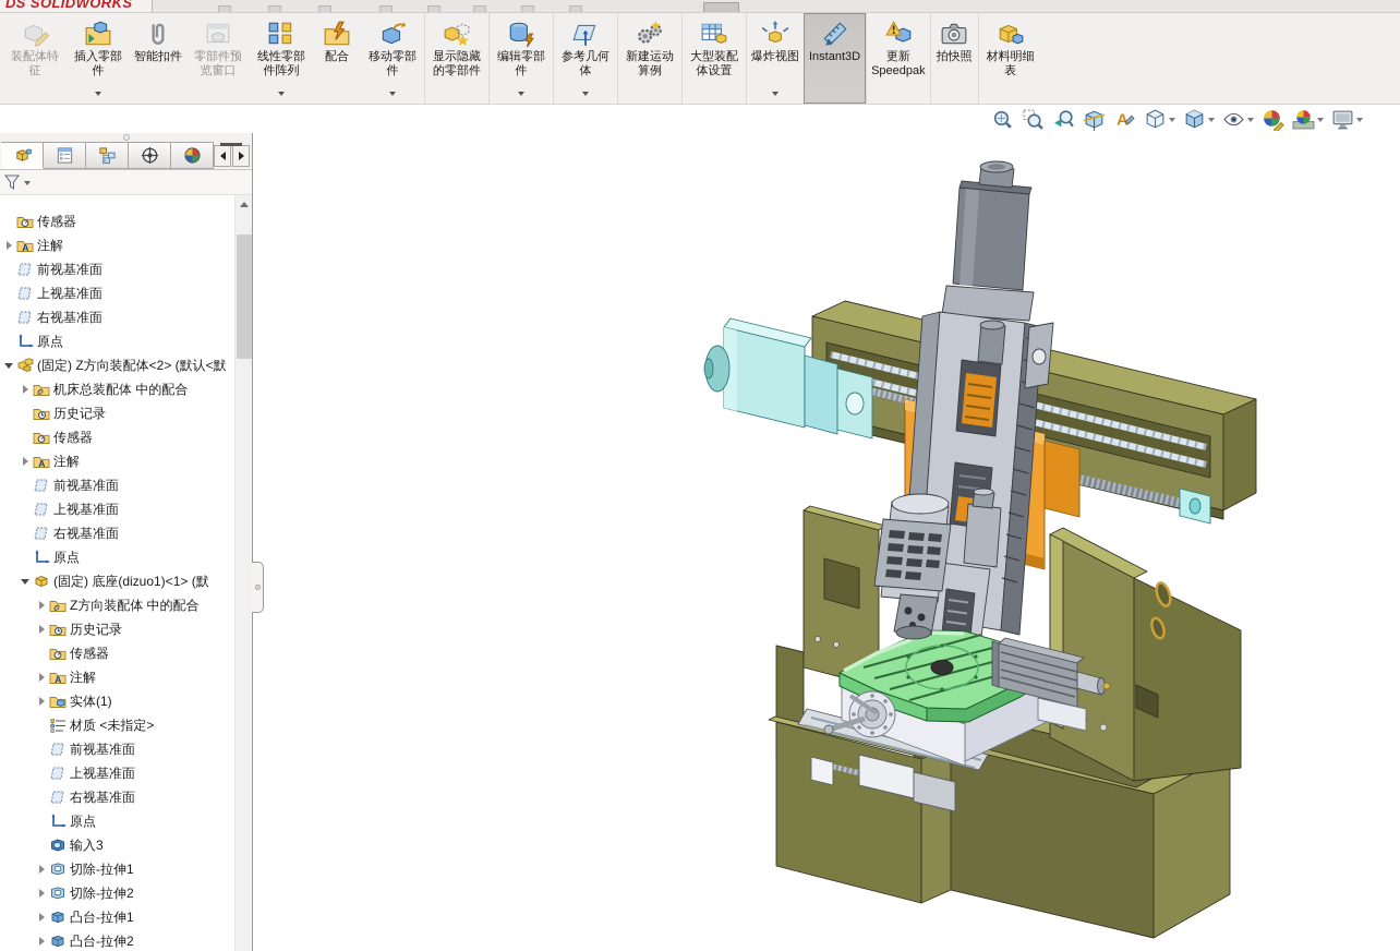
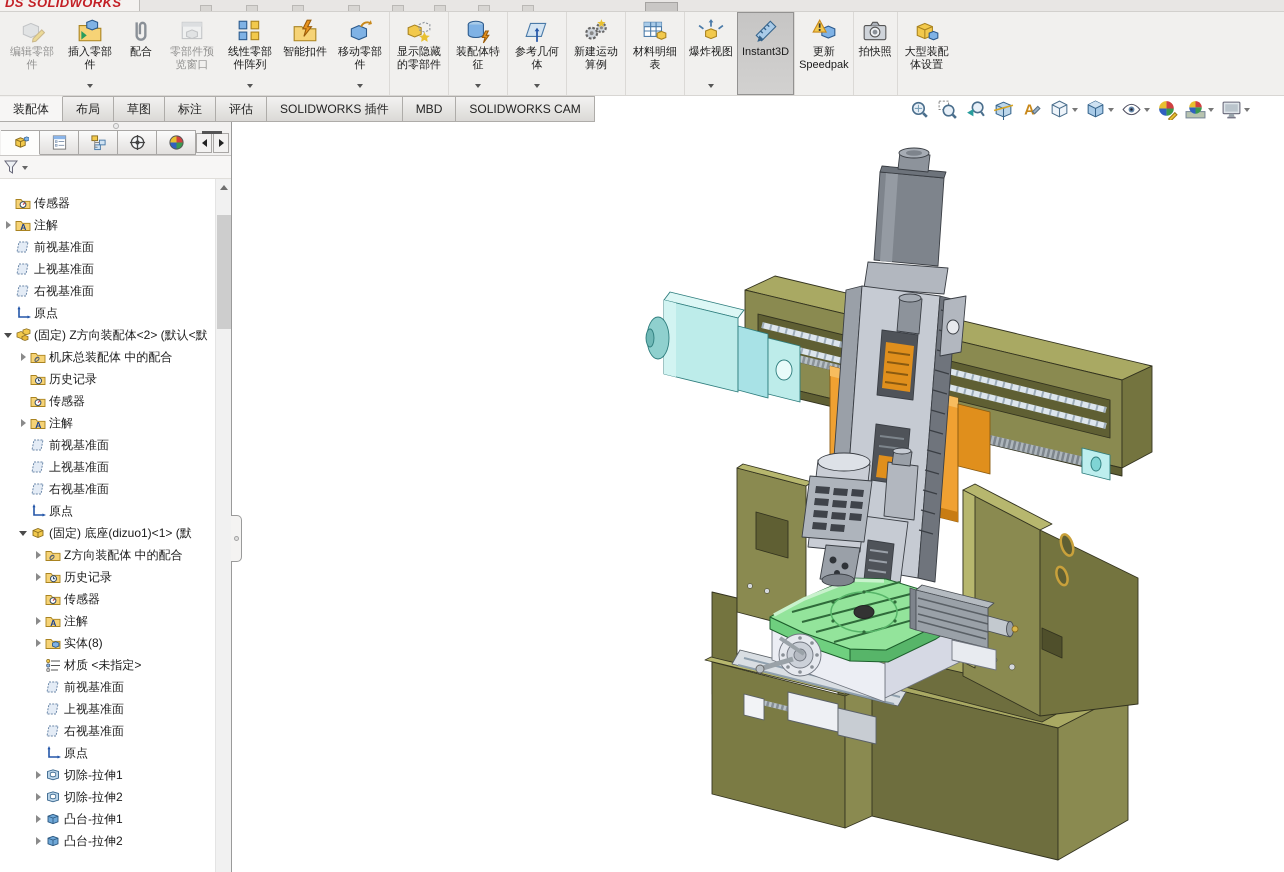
  DS SOLIDWORKS
- 装配体特征
+ 编辑零部件
  插入零部件
- 智能扣件
+ 配合
  零部件预览窗口
  线性零部件阵列
- 配合
+ 智能扣件
  移动零部件
  显示隐藏的零部件
- 编辑零部件
+ 装配体特征
  参考几何体
  新建运动算例
- 大型装配体设置
+ 材料明细表
  爆炸视图
  Instant3D
  更新
  Speedpak
  拍快照
- 材料明细表
+ 大型装配体设置
+ 装配体
+ 布局
+ 草图
+ 标注
+ 评估
+ SOLIDWORKS 插件
+ MBD
+ SOLIDWORKS CAM
  传感器
  注解
  前视基准面
  上视基准面
  右视基准面
  原点
  (固定) Z方向装配体<2> (默认<默
  机床总装配体 中的配合
  历史记录
  传感器
  注解
  前视基准面
  上视基准面
  右视基准面
  原点
  (固定) 底座(dizuo1)<1> (默
  Z方向装配体 中的配合
  历史记录
  传感器
  注解
- 实体(1)
+ 实体(8)
  材质 <未指定>
  前视基准面
  上视基准面
  右视基准面
  原点
- 输入3
  切除-拉伸1
  切除-拉伸2
  凸台-拉伸1
  凸台-拉伸2
